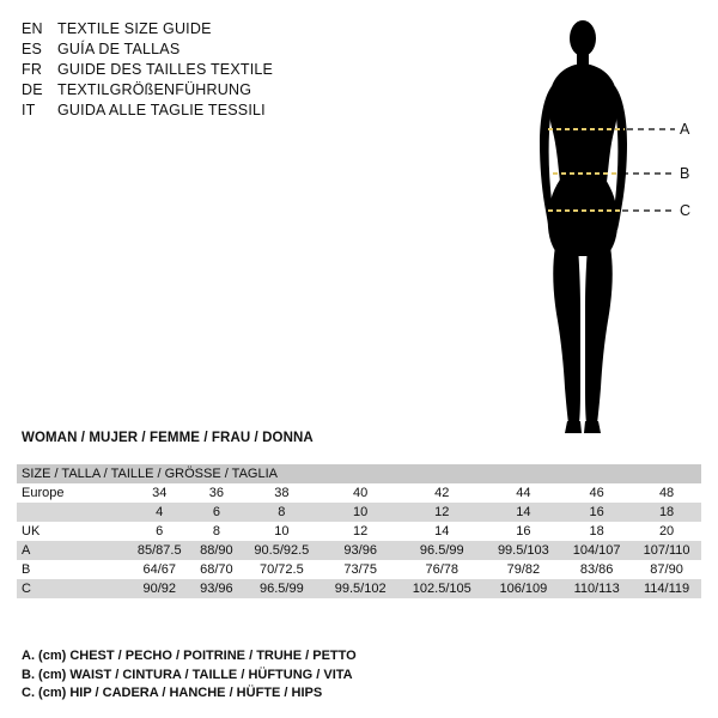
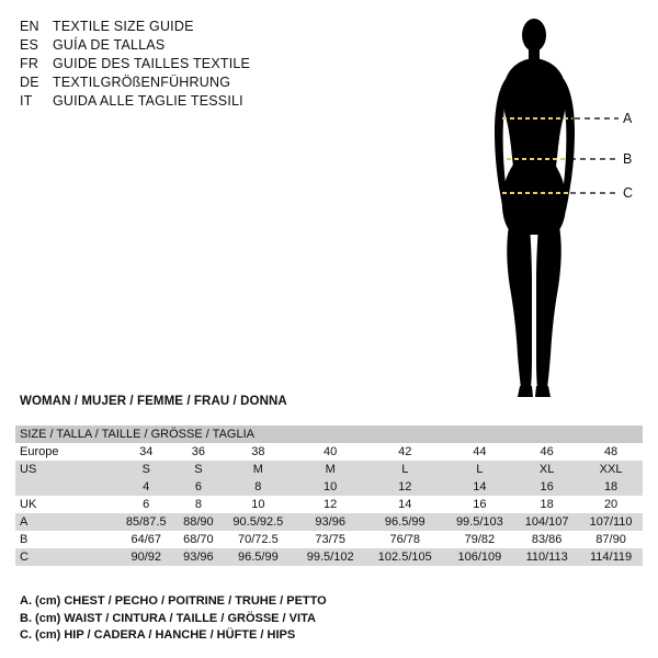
  EN
  TEXTILE SIZE GUIDE
  ES
  GUÍA DE TALLAS
  FR
  GUIDE DES TAILLES TEXTILE
  DE
  TEXTILGRÖßENFÜHRUNG
  IT
  GUIDA ALLE TAGLIE TESSILI
  A
  B
  C
  WOMAN / MUJER / FEMME / FRAU / DONNA
  SIZE / TALLA / TAILLE / GRÖSSE / TAGLIA
  Europe	34	36	38	40	42	44	46	48
+ US	S	S	M	M	L	L	XL	XXL
  	4	6	8	10	12	14	16	18
  UK	6	8	10	12	14	16	18	20
  A	85/87.5	88/90	90.5/92.5	93/96	96.5/99	99.5/103	104/107	107/110
  B	64/67	68/70	70/72.5	73/75	76/78	79/82	83/86	87/90
  C	90/92	93/96	96.5/99	99.5/102	102.5/105	106/109	110/113	114/119
  A. (cm) CHEST / PECHO / POITRINE / TRUHE / PETTO
- B. (cm) WAIST / CINTURA / TAILLE / HÜFTUNG / VITA
+ B. (cm) WAIST / CINTURA / TAILLE / GRÖSSE / VITA
  C. (cm) HIP / CADERA / HANCHE / HÜFTE / HIPS
